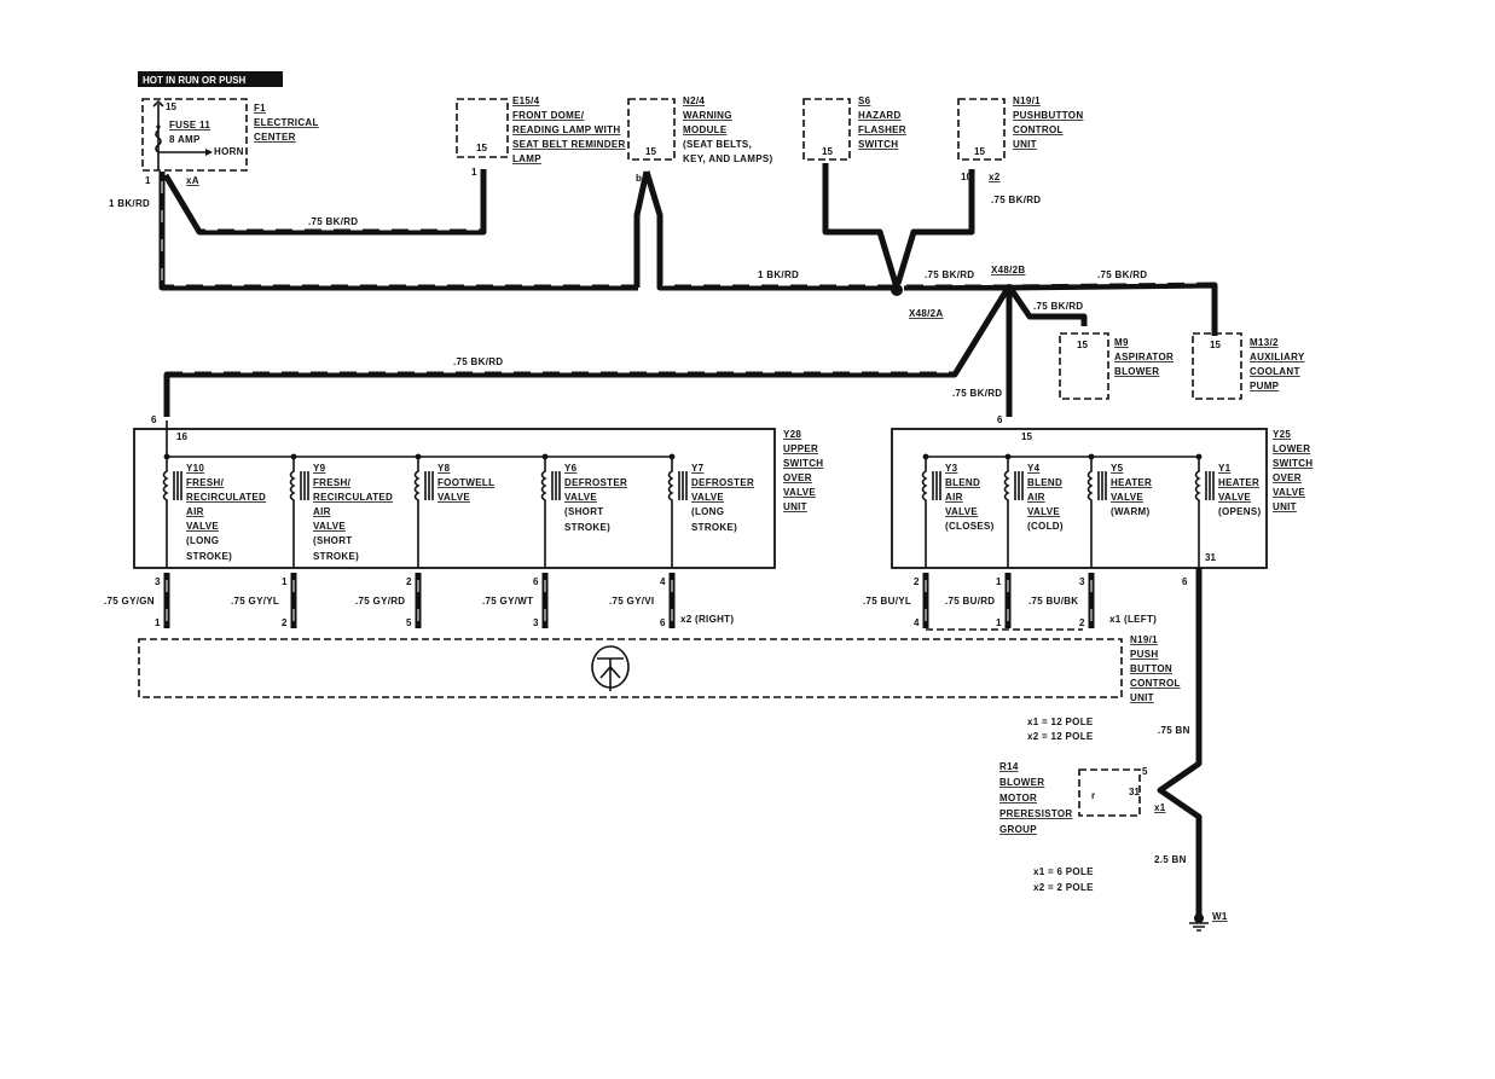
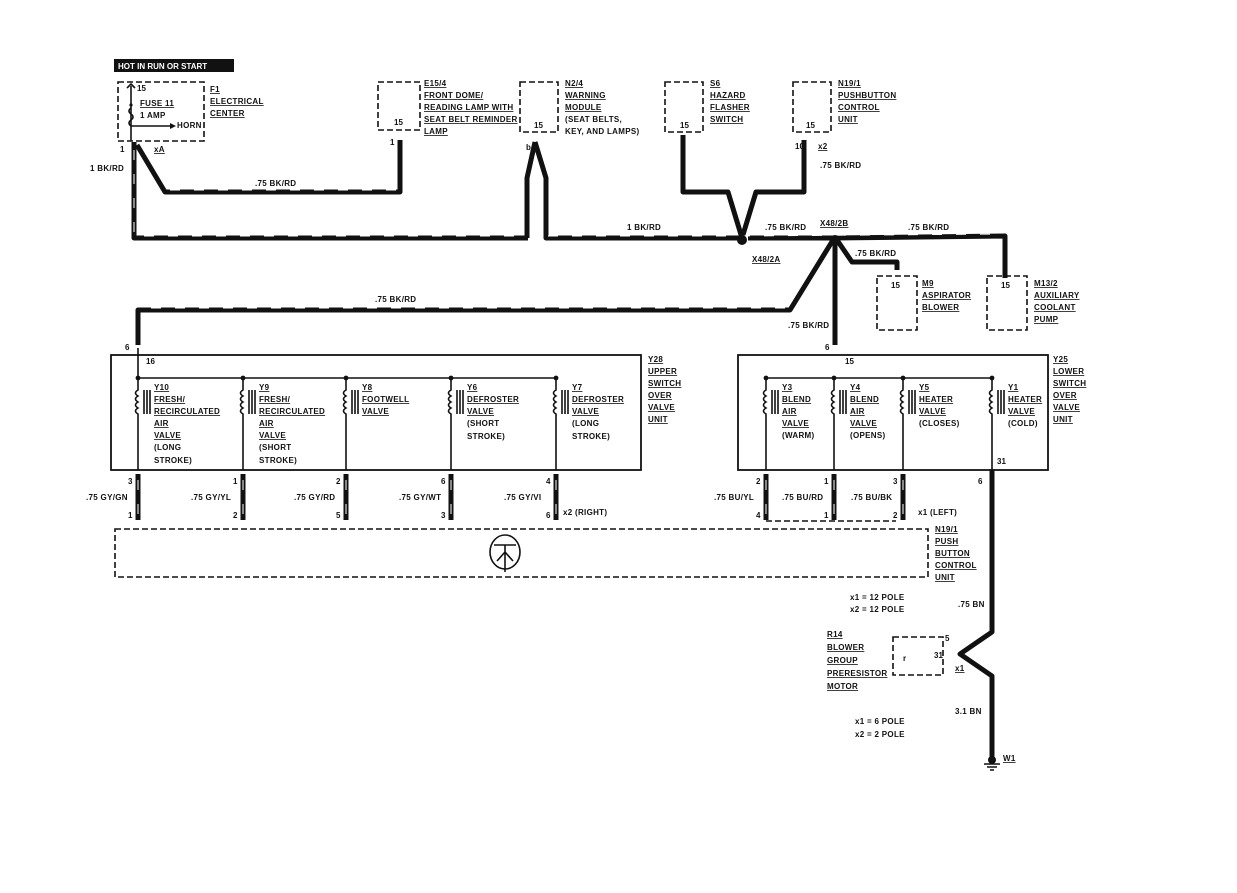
- HOT IN RUN OR PUSH
+ HOT IN RUN OR START
  15
  FUSE 11
- 8 AMP
+ 1 AMP
  HORN
  F1
  ELECTRICAL
  CENTER
  1
  xA
  15
  E15/4
  FRONT DOME/
  READING LAMP WITH
  SEAT BELT REMINDER
  LAMP
  1
  15
  N2/4
  WARNING
  MODULE
  (SEAT BELTS,
  KEY, AND LAMPS)
  b
  15
  S6
  HAZARD
  FLASHER
  SWITCH
  15
  N19/1
  PUSHBUTTON
  CONTROL
  UNIT
  x2
  .75 BK/RD
  1 BK/RD
  .75 BK/RD
  1 BK/RD
  .75 BK/RD
  .75 BK/RD
  .75 BK/RD
  .75 BK/RD
  .75 BK/RD
  X48/2B
  X48/2A
  15
  M9
  ASPIRATOR
  BLOWER
  15
  M13/2
  AUXILIARY
  COOLANT
  PUMP
  6
  16
  Y28
  UPPER
  SWITCH
  OVER
  VALVE
  UNIT
  Y10
  FRESH/
  RECIRCULATED
  AIR
  VALVE
  (LONG
  STROKE)
  3
  .75 GY/GN
  1
  Y9
  FRESH/
  RECIRCULATED
  AIR
  VALVE
  (SHORT
  STROKE)
  1
  .75 GY/YL
  2
  Y8
  FOOTWELL
  VALVE
  2
  .75 GY/RD
  5
  Y6
  DEFROSTER
  VALVE
  (SHORT
  STROKE)
  6
  .75 GY/WT
  3
  Y7
  DEFROSTER
  VALVE
  (LONG
  STROKE)
  4
  .75 GY/VI
  6
  6
  15
  31
  Y25
  LOWER
  SWITCH
  OVER
  VALVE
  UNIT
  Y3
  BLEND
  AIR
  VALVE
- (CLOSES)
+ (WARM)
  2
  .75 BU/YL
  4
  Y4
  BLEND
  AIR
  VALVE
- (COLD)
+ (OPENS)
  1
  .75 BU/RD
  1
  Y5
  HEATER
  VALVE
- (WARM)
+ (CLOSES)
  3
  .75 BU/BK
  2
  Y1
  HEATER
  VALVE
- (OPENS)
+ (COLD)
  6
  N19/1
  PUSH
  BUTTON
  CONTROL
  UNIT
  x2 (RIGHT)
  x1 (LEFT)
  x1 = 12 POLE
  x2 = 12 POLE
  r
  5
  31
  x1
  R14
  BLOWER
- MOTOR
+ GROUP
  PRERESISTOR
- GROUP
+ MOTOR
  .75 BN
- 2.5 BN
+ 3.1 BN
  x1 = 6 POLE
  x2 = 2 POLE
  W1
